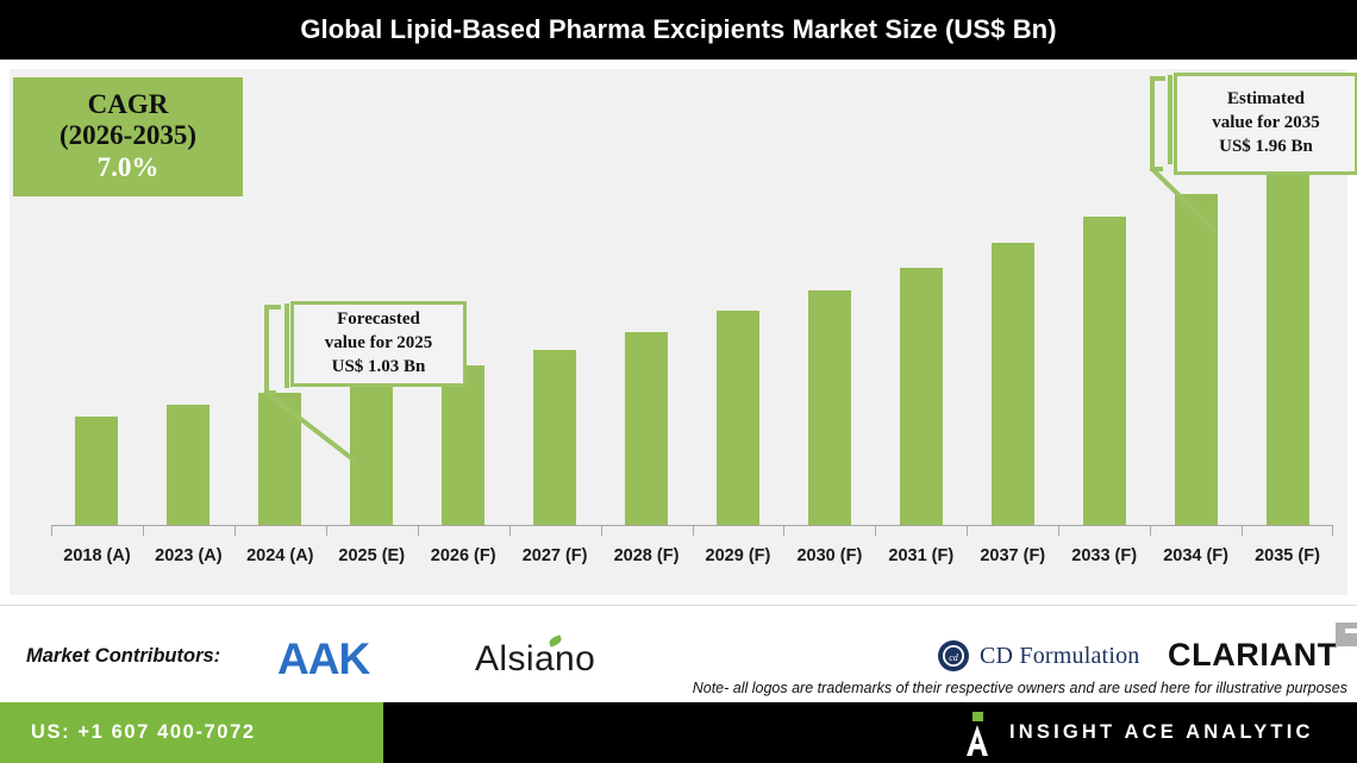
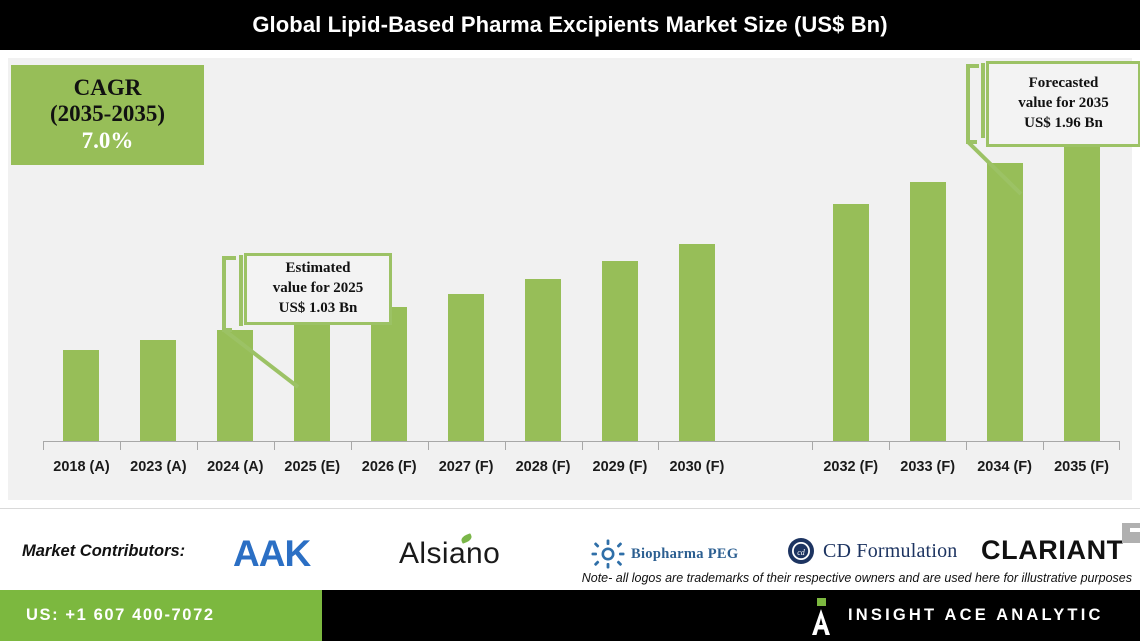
  Global Lipid-Based Pharma Excipients Market Size (US$ Bn)
  2018 (A)
  2023 (A)
  2024 (A)
  2025 (E)
  2026 (F)
  2027 (F)
  2028 (F)
  2029 (F)
  2030 (F)
- 2031 (F)
- 2037 (F)
+ 2032 (F)
  2033 (F)
  2034 (F)
  2035 (F)
  CAGR
- (2026-2035)
+ (2035-2035)
  7.0%
- Forecasted
+ Estimated
  value for 2025
  US$ 1.03 Bn
- Estimated
+ Forecasted
  value for 2035
  US$ 1.96 Bn
  Market Contributors:
  AAK
  Alsiano
+ Biopharma PEG
  cd
  CD Formulation
  CLARIANT
  Note- all logos are trademarks of their respective owners and are used here for illustrative purposes
  US: +1 607 400-7072
  INSIGHT ACE ANALYTIC
